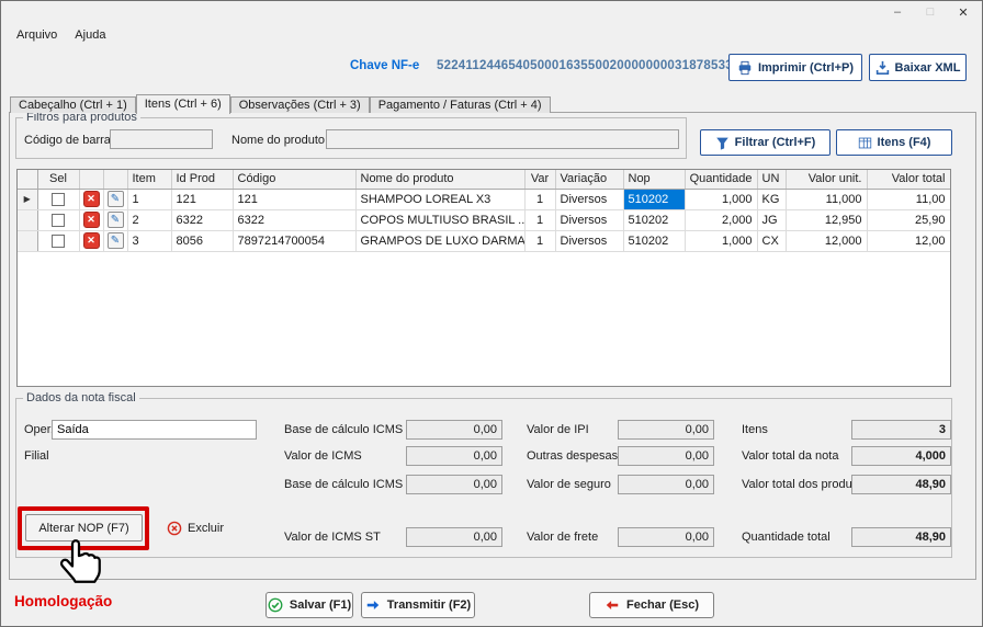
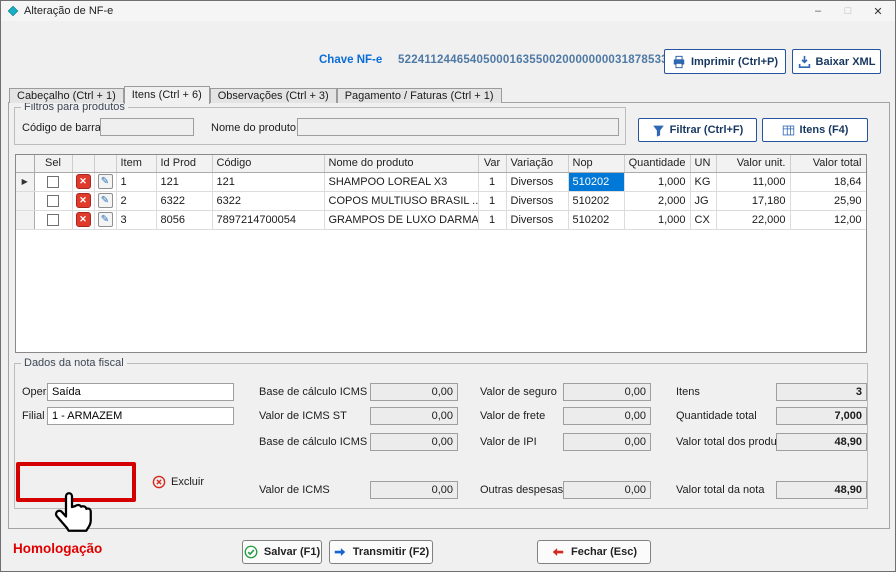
+ Alteração de NF-e
  –
  □
  ✕
- Arquivo
- Ajuda
  Chave NF-e
  5224112446540500016355002000000003187853
  Imprimir (Ctrl+P)
  Baixar XML
  Cabeçalho (Ctrl + 1)
  Itens (Ctrl + 6)
  Observações (Ctrl + 3)
- Pagamento / Faturas (Ctrl + 4)
+ Pagamento / Faturas (Ctrl + 1)
  Filtros para produtos
  Código de barra
  Nome do produto
  Filtrar (Ctrl+F)
  Itens (F4)
  	Sel			Item	Id Prod	Código	Nome do produto	Var	Variação	Nop	Quantidade	UN	Valor unit.	Valor total
- ▶		✕	✎	1	121	121	SHAMPOO LOREAL X3	1	Diversos	510202	1,000	KG	11,000	11,00
+ ▶		✕	✎	1	121	121	SHAMPOO LOREAL X3	1	Diversos	510202	1,000	KG	11,000	18,64
- 		✕	✎	2	6322	6322	COPOS MULTIUSO BRASIL ..	1	Diversos	510202	2,000	JG	12,950	25,90
+ 		✕	✎	2	6322	6322	COPOS MULTIUSO BRASIL ..	1	Diversos	510202	2,000	JG	17,180	25,90
- 		✕	✎	3	8056	7897214700054	GRAMPOS DE LUXO DARMA	1	Diversos	510202	1,000	CX	12,000	12,00
+ 		✕	✎	3	8056	7897214700054	GRAMPOS DE LUXO DARMA	1	Diversos	510202	1,000	CX	22,000	12,00
  Dados da nota fiscal
  Oper
  Saída
  Filial
+ 1 - ARMAZEM
  Base de cálculo ICMS
  0,00
- Valor de ICMS
+ Valor de ICMS ST
  0,00
  Base de cálculo ICMS
  0,00
- Valor de ICMS ST
+ Valor de ICMS
  0,00
- Valor de IPI
+ Valor de seguro
  0,00
- Outras despesas
+ Valor de frete
  0,00
- Valor de seguro
+ Valor de IPI
  0,00
- Valor de frete
+ Outras despesas
  0,00
  Itens
  3
- Valor total da nota
+ Quantidade total
- 4,000
+ 7,000
  Valor total dos produ
  48,90
- Quantidade total
+ Valor total da nota
  48,90
- Alterar NOP (F7)
  Excluir
  Homologação
  Salvar (F1)
  Transmitir (F2)
  Fechar (Esc)
